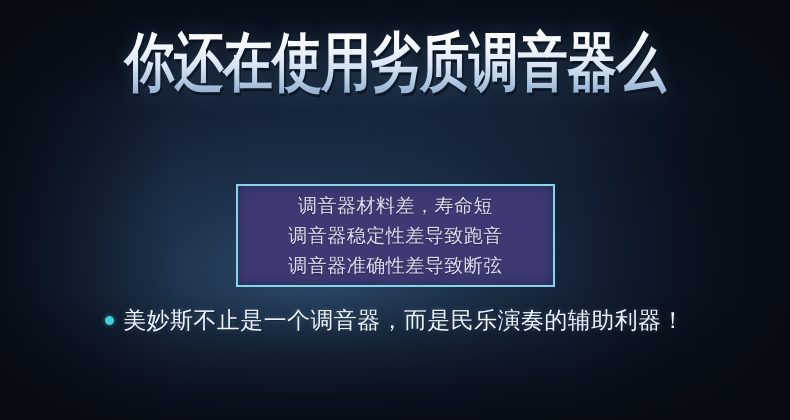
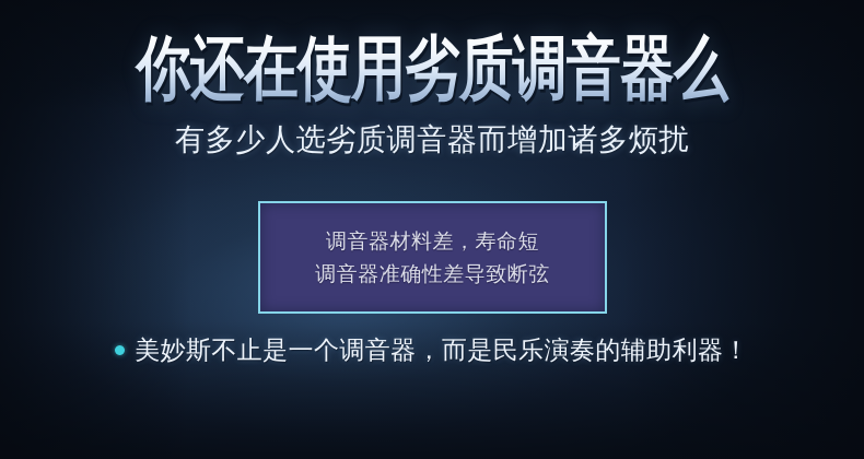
  你还在使用劣质调音器么
+ 有多少人选劣质调音器而增加诸多烦扰
  调音器材料差，寿命短
- 调音器稳定性差导致跑音
  调音器准确性差导致断弦
  美妙斯不止是一个调音器，而是民乐演奏的辅助利器！
